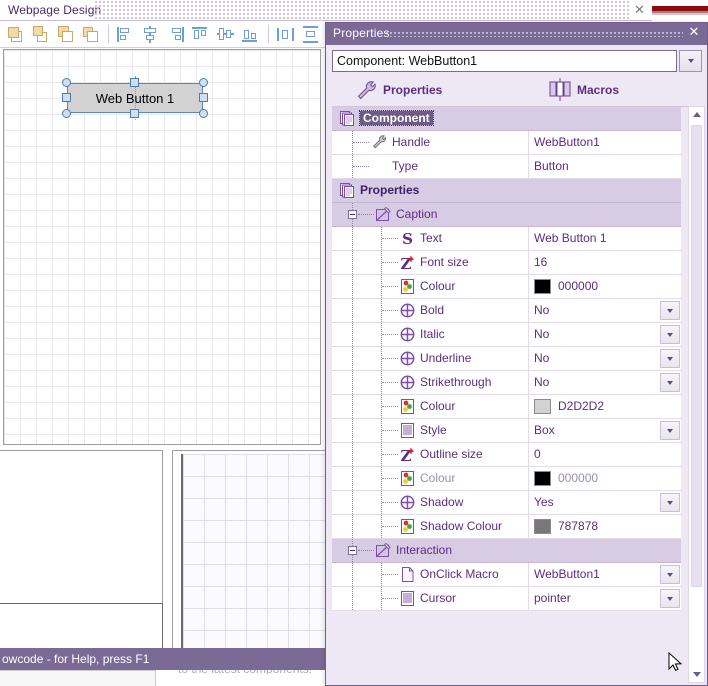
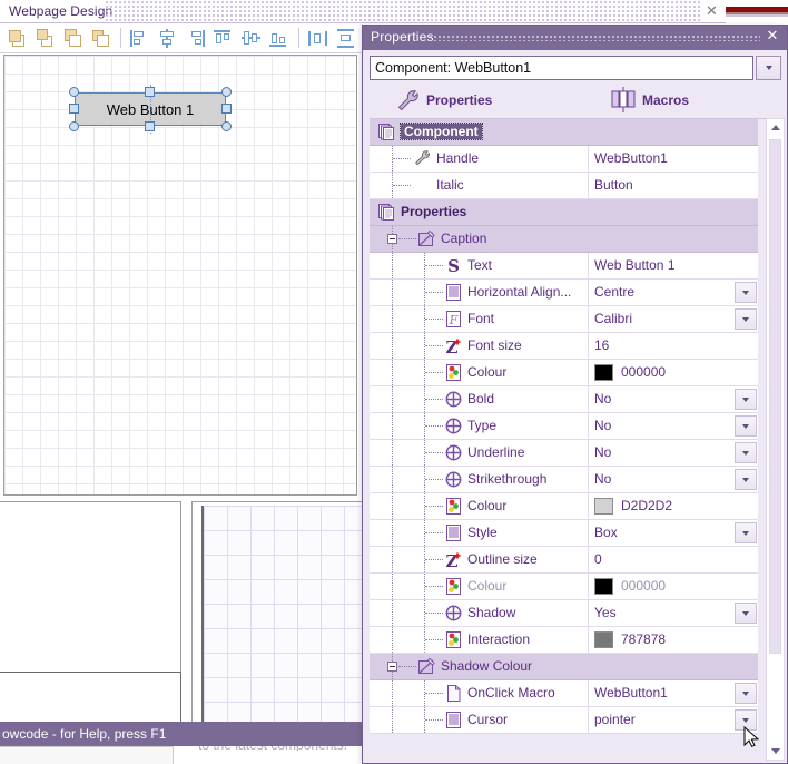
  Webpage Desig
  ✕
  Web Button 1
  owcode - for Help, press F1
  Propertie
  ✕
  Component: WebButton1
  Properties
  Macros
  Component
  Handle
  WebButton1
- Type
+ Italic
  Button
  Properties
  Caption
  S
  Text
  Web Button 1
+ Horizontal Align...
+ Centre
+ F
+ Font
+ Calibri
  Z
  Font size
  16
  Colour
  000000
  Bold
  No
- Italic
+ Type
  No
  Underline
  No
  Strikethrough
  No
  Colour
  D2D2D2
  Style
  Box
  Z
  Outline size
  0
  Colour
  000000
  Shadow
  Yes
- Shadow Colour
+ Interaction
  787878
- Interaction
+ Shadow Colour
  OnClick Macro
  WebButton1
  Cursor
  pointer
